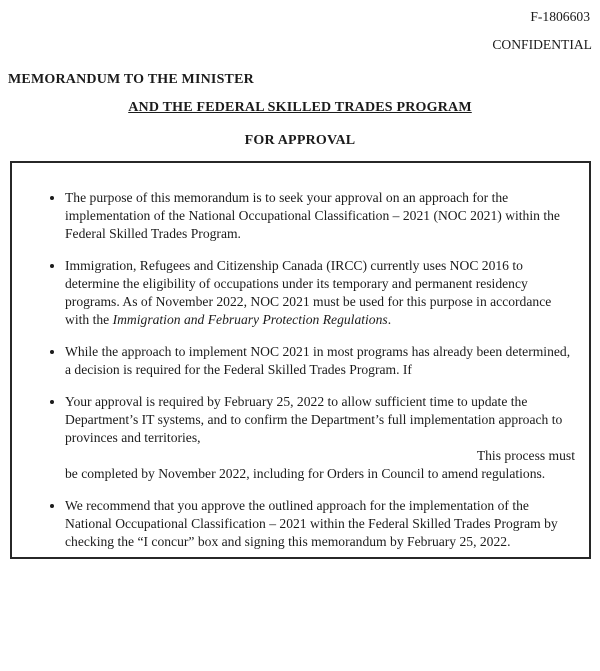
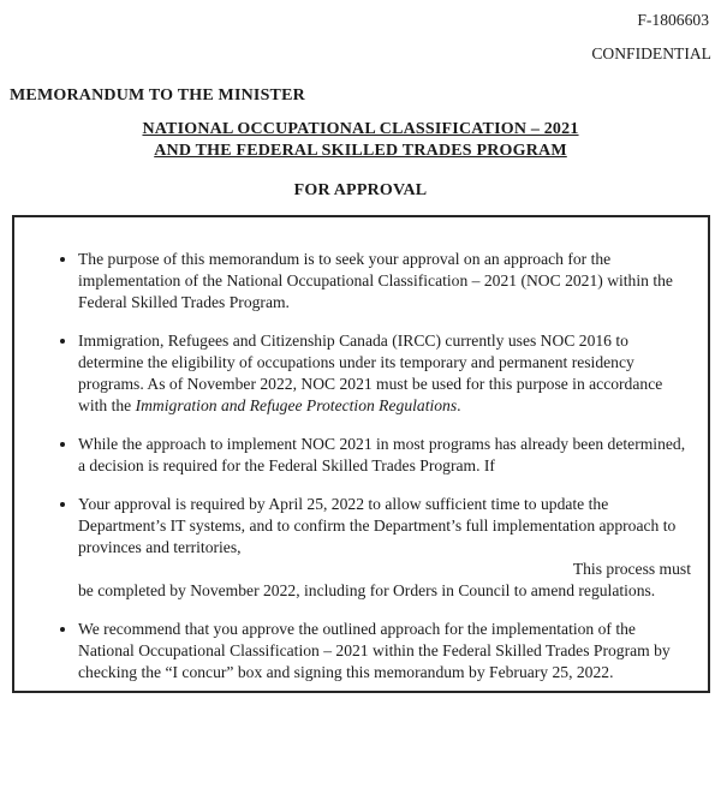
  F-1806603
  CONFIDENTIAL
  MEMORANDUM TO THE MINISTER
+ NATIONAL OCCUPATIONAL CLASSIFICATION – 2021
  AND THE FEDERAL SKILLED TRADES PROGRAM
  FOR APPROVAL
  The purpose of this memorandum is to seek your approval on an approach for the implementation of the National Occupational Classification – 2021 (NOC 2021) within the Federal Skilled Trades Program.
- Immigration, Refugees and Citizenship Canada (IRCC) currently uses NOC 2016 to determine the eligibility of occupations under its temporary and permanent residency programs. As of November 2022, NOC 2021 must be used for this purpose in accordance with the Immigration and February Protection Regulations.
+ Immigration, Refugees and Citizenship Canada (IRCC) currently uses NOC 2016 to determine the eligibility of occupations under its temporary and permanent residency programs. As of November 2022, NOC 2021 must be used for this purpose in accordance with the Immigration and Refugee Protection Regulations.
  While the approach to implement NOC 2021 in most programs has already been determined, a decision is required for the Federal Skilled Trades Program. If
- Your approval is required by February 25, 2022 to allow sufficient time to update the Department’s IT systems, and to confirm the Department’s full implementation approach to provinces and territories,
+ Your approval is required by April 25, 2022 to allow sufficient time to update the Department’s IT systems, and to confirm the Department’s full implementation approach to provinces and territories,
  This process must
  be completed by November 2022, including for Orders in Council to amend regulations.
  We recommend that you approve the outlined approach for the implementation of the National Occupational Classification – 2021 within the Federal Skilled Trades Program by checking the “I concur” box and signing this memorandum by February 25, 2022.
